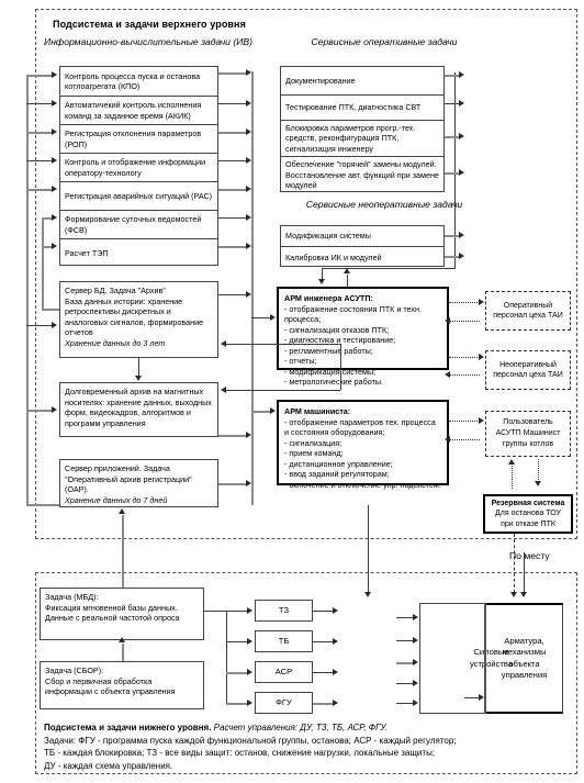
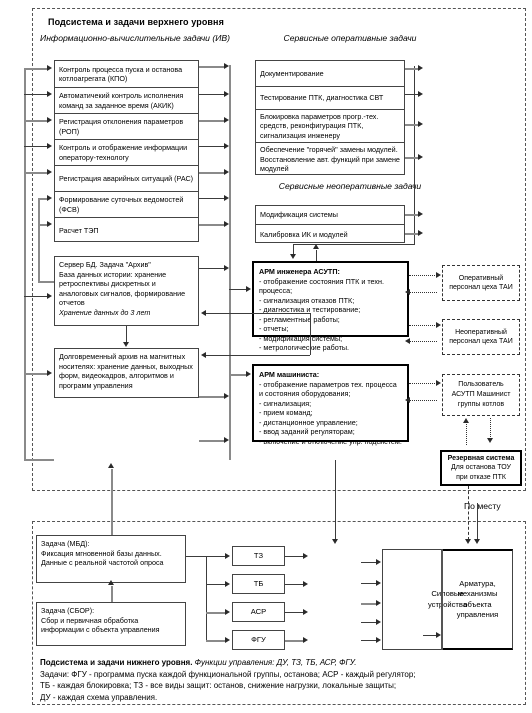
  Подсистема и задачи верхнего уровня
  Информационно-вычислительные задачи (ИВ)
  Сервисные оперативные задачи
  Сервисные неоперативные задаи
  По месту
  Контроль процесса пуска и останова котлоагрегата (КПО)
  Автоматичекий контроль исполнения команд за заданное время (АКИК)
  Регистрация отклонения параметров (РОП)
  Контроль и отображение информации оператору-технологу
  Регистрация аварийных ситуаций (РАС)
  Формирование суточных ведомостей (ФСВ)
  Расчет ТЭП
  Сервер БД. Задача "Архив"
  База данных истории: хранение ретроспективы дискретных и аналоговых сигналов, формирование отчетов
  Хранение данных до 3 лет
  Долговременный архив на магнитных носителях: хранение данных, выходных форм, видеокадров, алгоритмов и программ управления
- Сервер приложений. Задача
- "Оперативный архив регистрации" (ОАР).
- Хранение данных до 7 дней
  Документирование
  Тестирование ПТК, диагностика СВТ
  Блокировка параметров прогр.-тех. средств, реконфигурация ПТК, сигнализация инженеру
  Обеспечение "горячей" замены модулей. Восстановление авт. функций при замене модулей
  Модификация системы
  Калибровка ИК и модулей
  АРМ инженера АСУТП:
  - отображение состояния ПТК и техн. процесса;
  - сигнализация отказов ПТК;
  - диагностика и тестирование;
  - регламентны работы;
  - отчеты;
  - модификация системы;
  - метрологические работы.
  АРМ машиниста:
  - отображение параметров тех. процесса и состояния оборудования;
  - сигнализация;
  - прием команд;
  - дистанционное управление;
  - ввод заданий регуляторам;
  - включение и отключение упр. подсистем.
  Задача (МБД):
  Фиксация мгновенной базы данных.
  Данные с реальной частотой опроса
  Задача (СБОР):
  Сбор и первичная обработка информации с объекта управления
  ТЗ
  ТБ
  АСР
  ФГУ
  Силовые устойства
  Арматура, механизмы объекта управления
- Подсистема и задачи нижнего уровня. Расчет управления: ДУ, ТЗ, ТБ, АСР, ФГУ.
+ Подсистема и задачи нижнего уровня. Функции управления: ДУ, ТЗ, ТБ, АСР, ФГУ.
  Задачи: ФГУ - программа пуска каждой функциональной группы, останова; АСР - каждый регулятор;
  ТБ - каждая блокировка; ТЗ - все виды защит: останов, снижение нагрузки, локальные защиты;
  ДУ - каждая схема управления.
